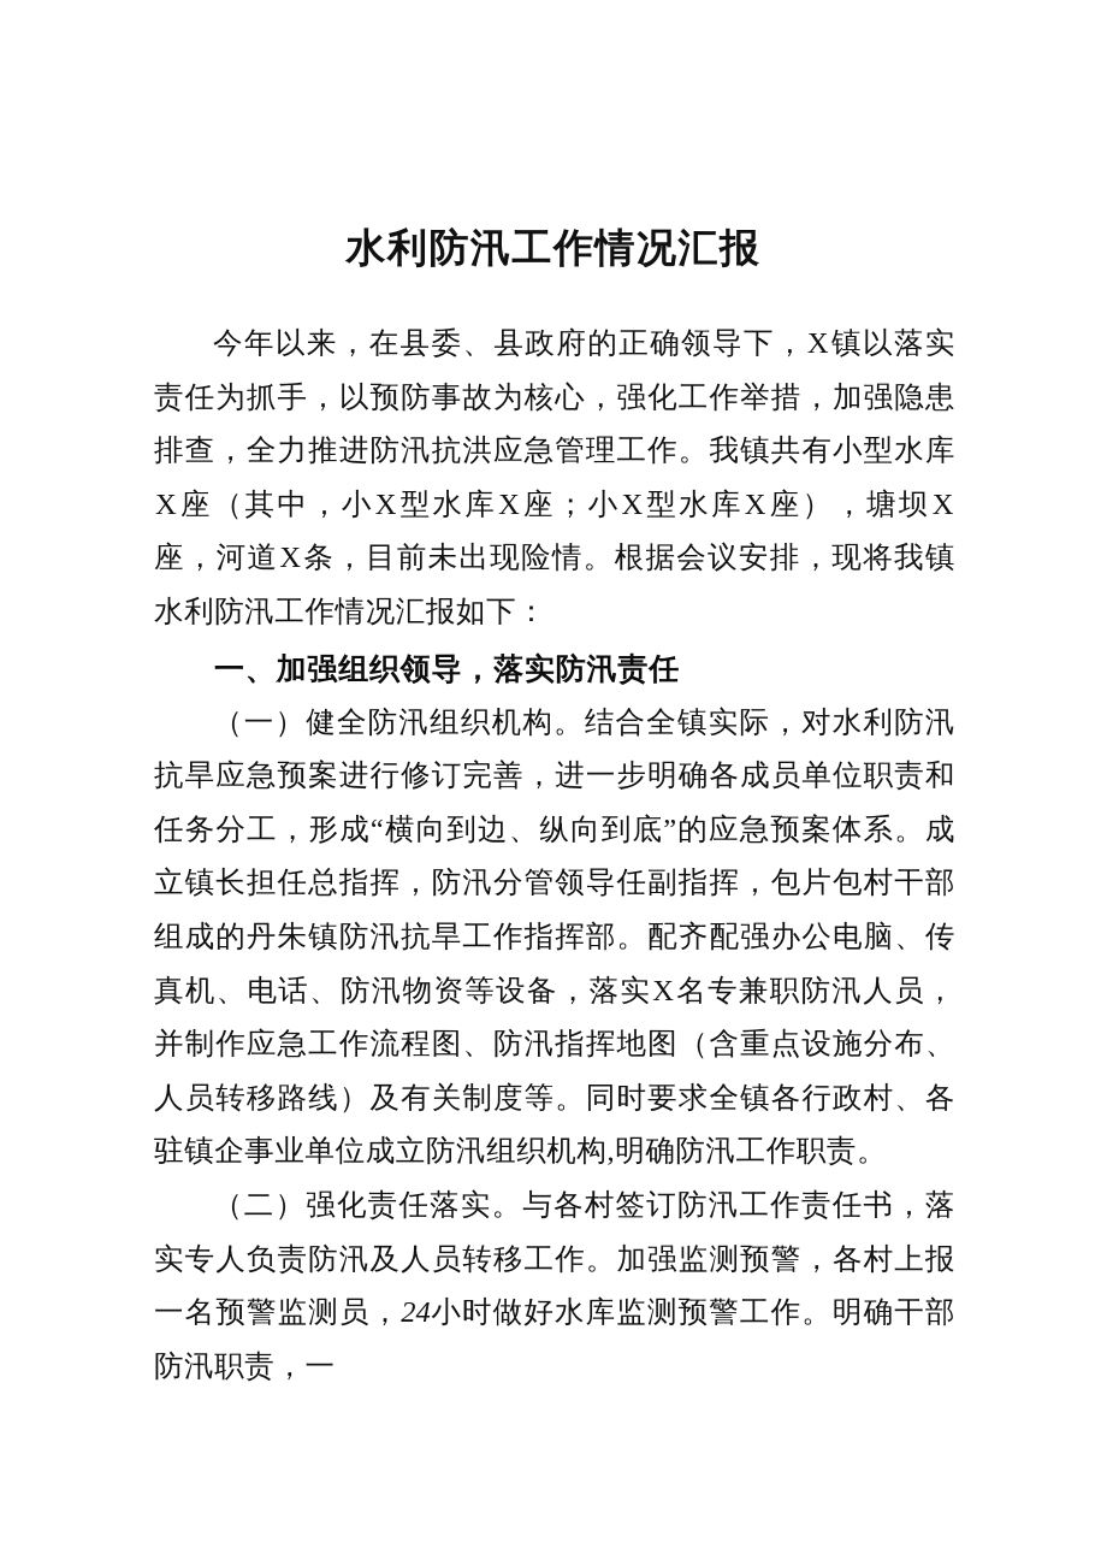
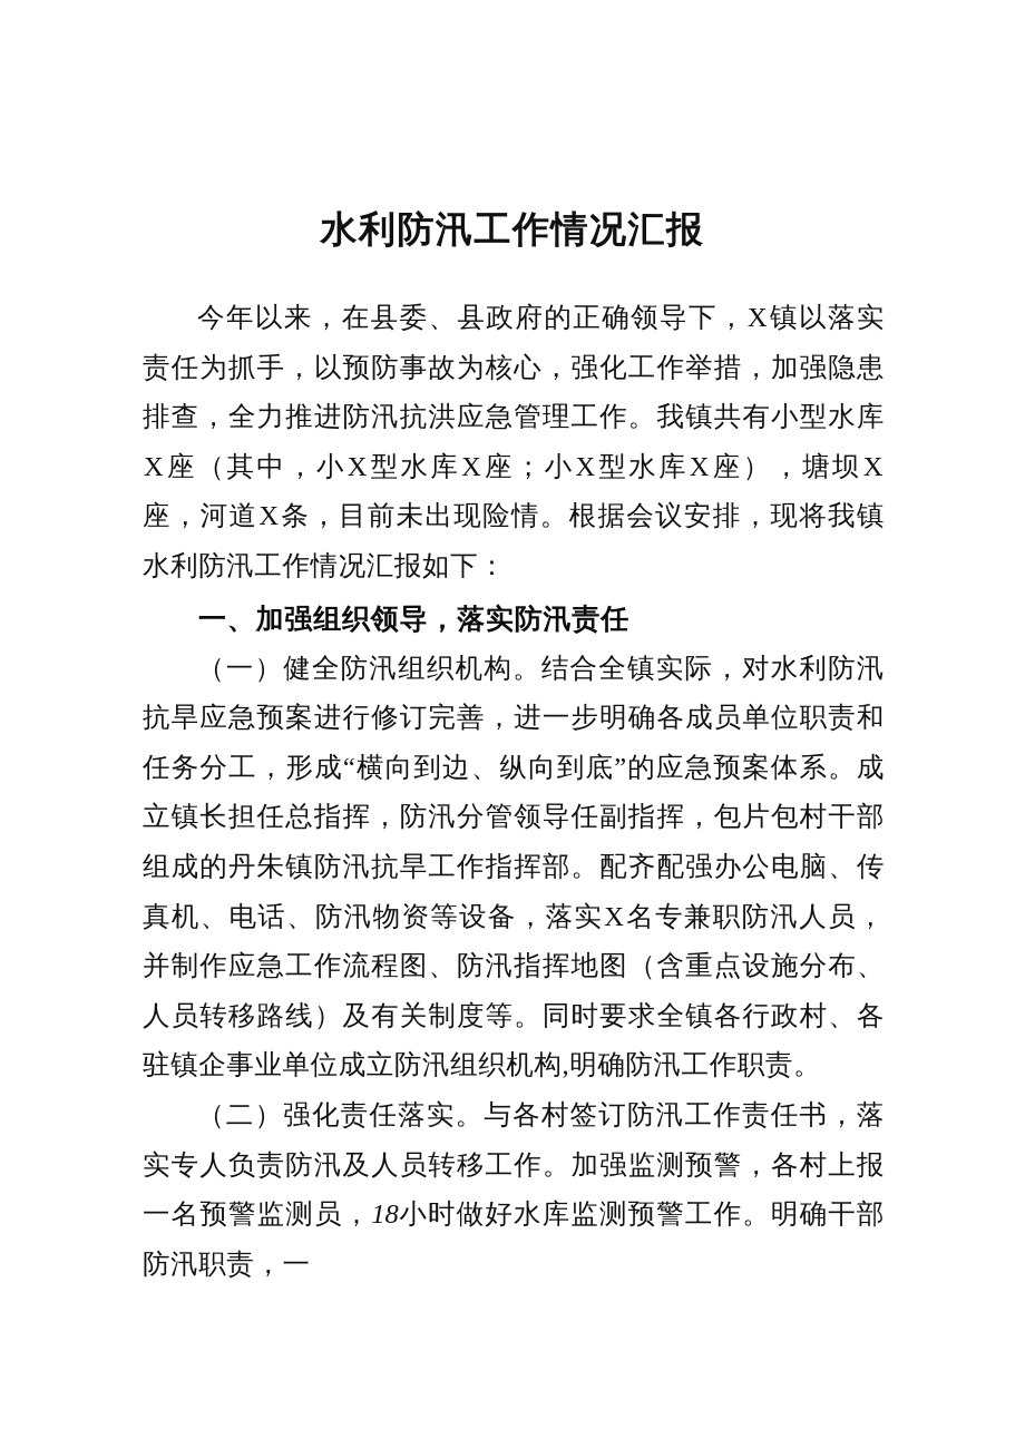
  水利防汛工作情况汇报
  今年以来，在县委、县政府的正确领导下，X镇以落实责任为抓手，以预防事故为核心，强化工作举措，加强隐患排查，全力推进防汛抗洪应急管理工作。我镇共有小型水库X座（其中，小X型水库X座；小X型水库X座），塘坝X座，河道X条，目前未出现险情。根据会议安排，现将我镇水利防汛工作情况汇报如下：
  一、加强组织领导，落实防汛责任
  （一）健全防汛组织机构。结合全镇实际，对水利防汛抗旱应急预案进行修订完善，进一步明确各成员单位职责和任务分工，形成“横向到边、纵向到底”的应急预案体系。成立镇长担任总指挥，防汛分管领导任副指挥，包片包村干部组成的丹朱镇防汛抗旱工作指挥部。配齐配强办公电脑、传真机、电话、防汛物资等设备，落实X名专兼职防汛人员，并制作应急工作流程图、防汛指挥地图（含重点设施分布、人员转移路线）及有关制度等。同时要求全镇各行政村、各驻镇企事业单位成立防汛组织机构,明确防汛工作职责。
- （二）强化责任落实。与各村签订防汛工作责任书，落实专人负责防汛及人员转移工作。加强监测预警，各村上报一名预警监测员，24小时做好水库监测预警工作。明确干部防汛职责，一
+ （二）强化责任落实。与各村签订防汛工作责任书，落实专人负责防汛及人员转移工作。加强监测预警，各村上报一名预警监测员，18小时做好水库监测预警工作。明确干部防汛职责，一
